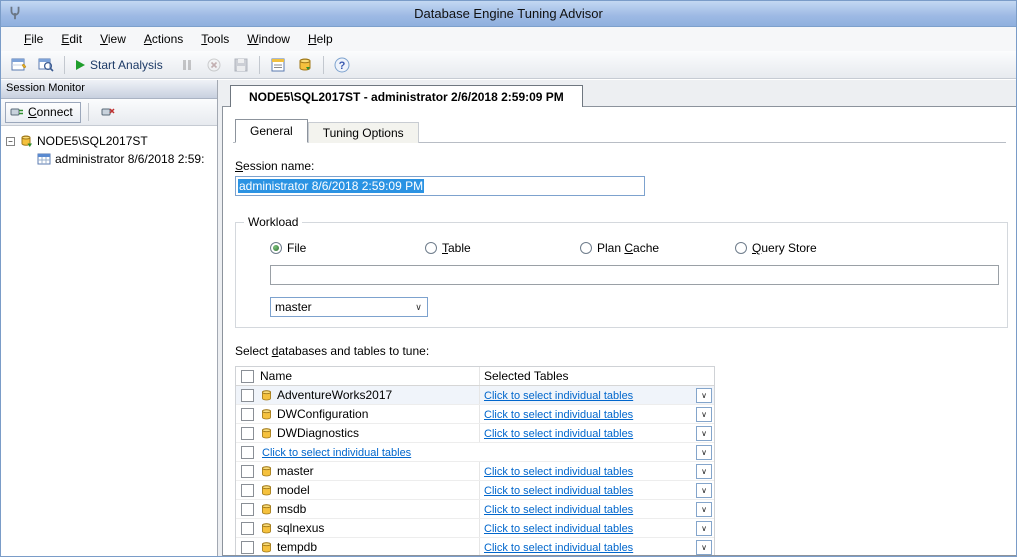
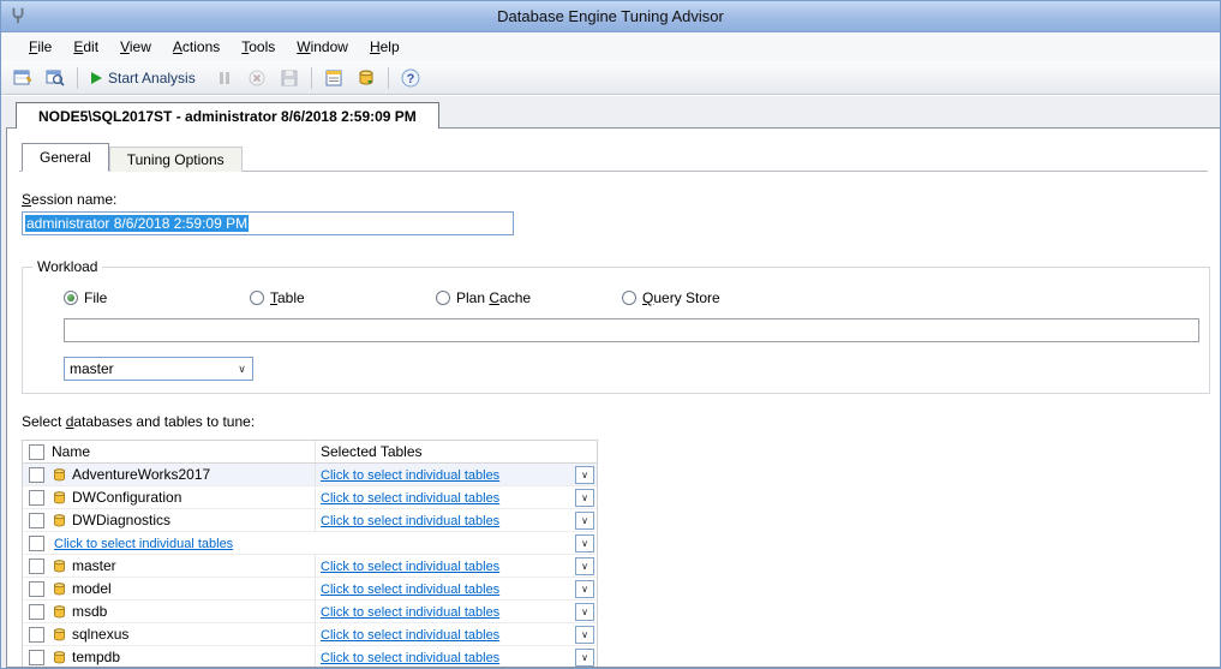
  Database Engine Tuning Advisor
  File
  Edit
  View
  Actions
  Tools
  Window
  Help
  Start Analysis
  ?
- Session Monitor
- Connect
- −
- NODE5\SQL2017ST
- administrator 8/6/2018 2:59:
- NODE5\SQL2017ST - administrator 2/6/2018 2:59:09 PM
+ NODE5\SQL2017ST - administrator 8/6/2018 2:59:09 PM
  General
  Tuning Options
  Session name:
  administrator 8/6/2018 2:59:09 PM
  Workload
  File
  Table
  Plan Cache
  Query Store
  master
  ∨
  Select databases and tables to tune:
  Name
  Selected Tables
  AdventureWorks2017
  Click to select individual tables
  ∨
  DWConfiguration
  Click to select individual tables
  ∨
  DWDiagnostics
  Click to select individual tables
  ∨
  Click to select individual tables
  ∨
  master
  Click to select individual tables
  ∨
  model
  Click to select individual tables
  ∨
  msdb
  Click to select individual tables
  ∨
  sqlnexus
  Click to select individual tables
  ∨
  tempdb
  Click to select individual tables
  ∨
